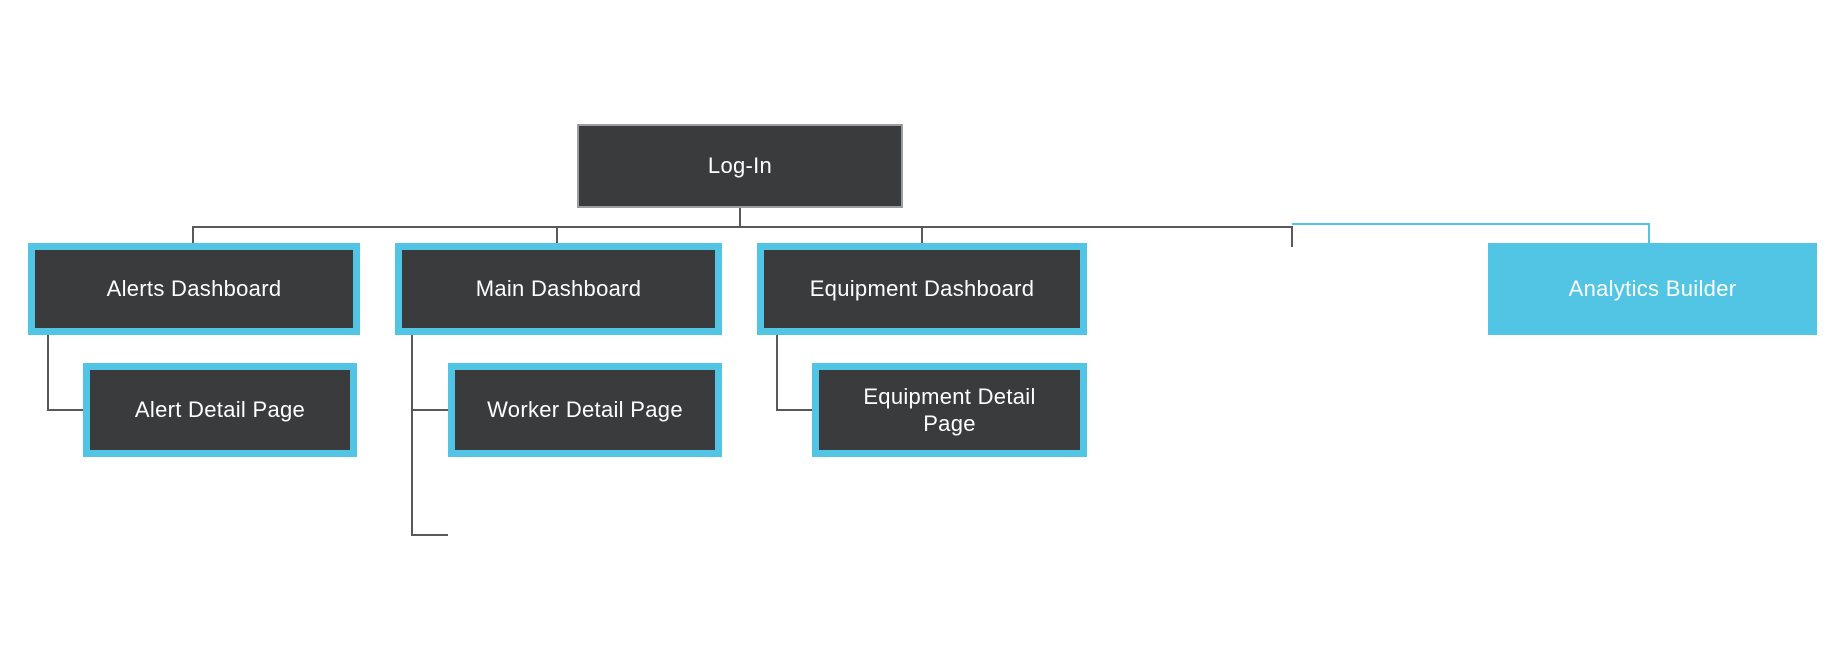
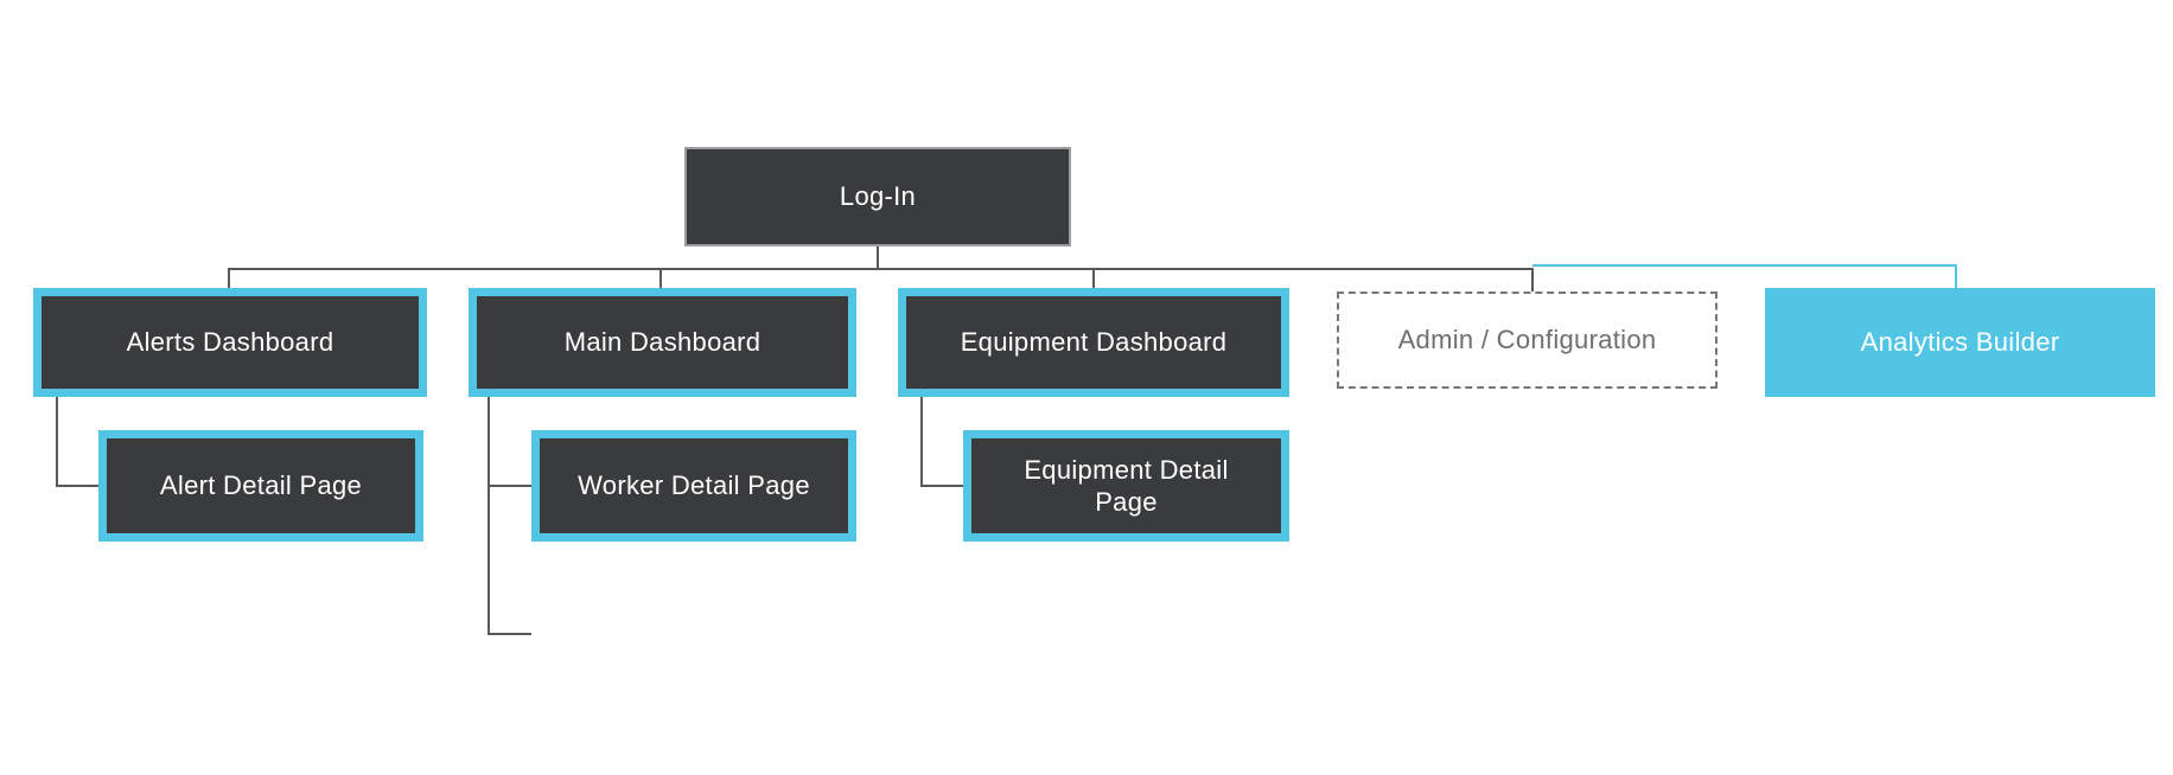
  Log-In
  Alerts Dashboard
  Main Dashboard
  Equipment Dashboard
+ Admin / Configuration
  Analytics Builder
  Alert Detail Page
  Worker Detail Page
  Equipment Detail Page
